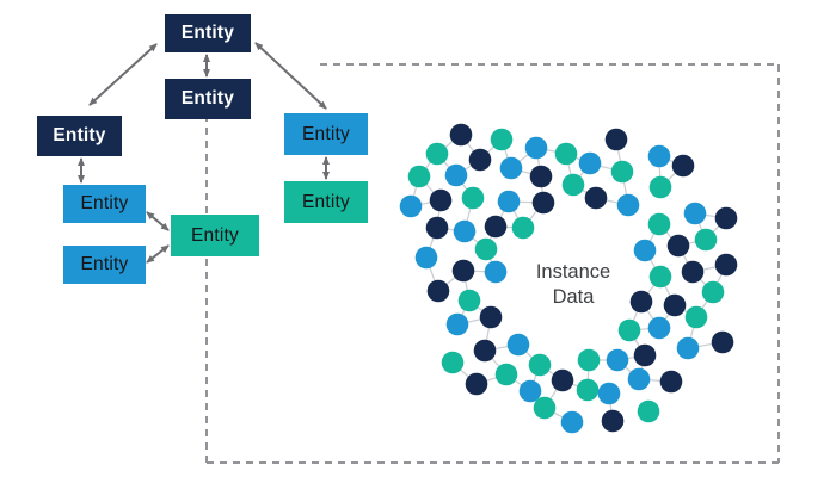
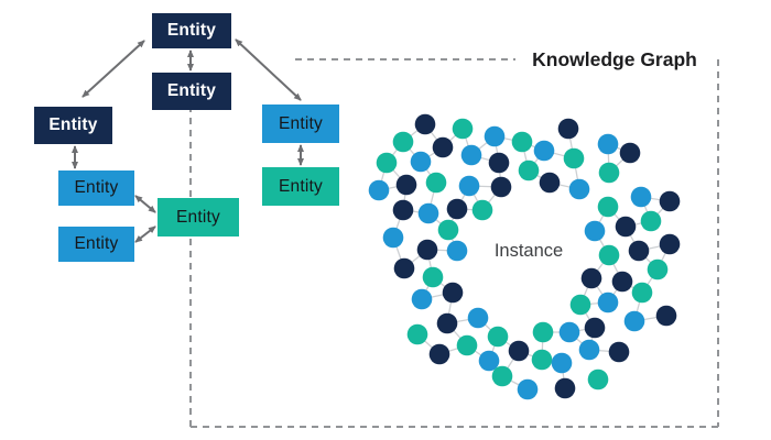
  Entity
  Entity
  Entity
  Entity
  Entity
  Entity
  Entity
  Entity
+ Knowledge Graph
  Instance
- Data
